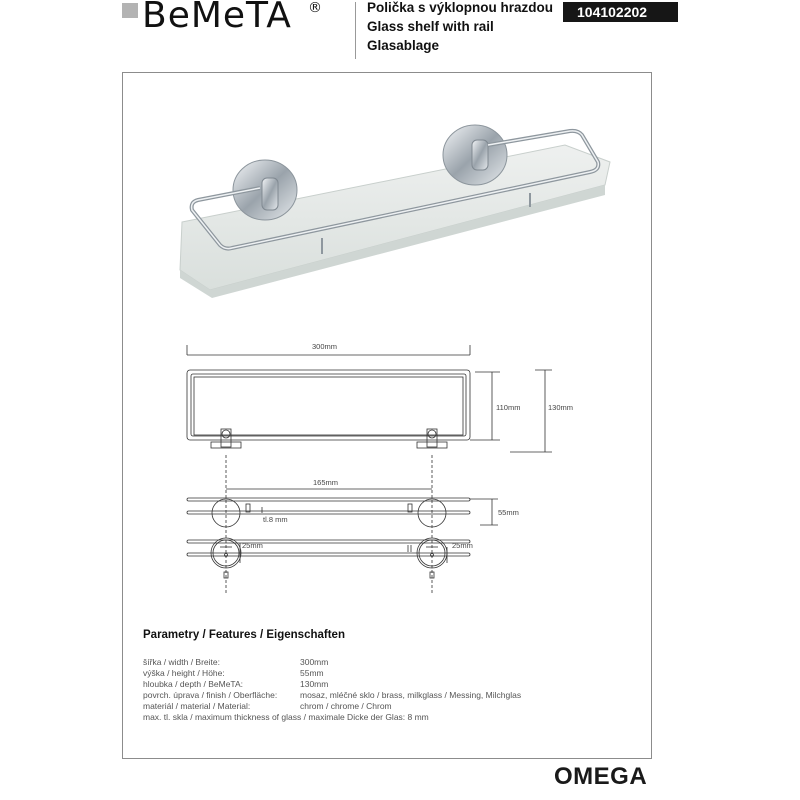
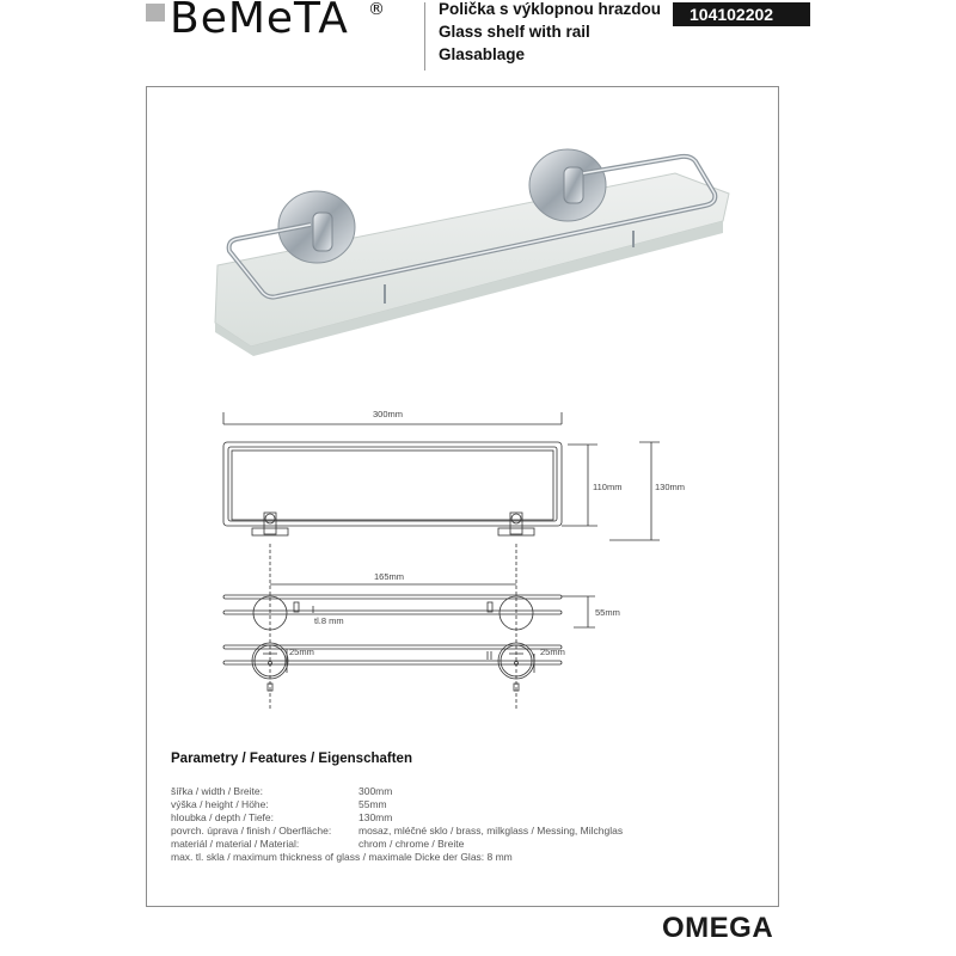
  BeMeTA
  ®
  Polička s výklopnou hrazdou
  Glass shelf with rail
  Glasablage
  104102202
  300mm
  110mm
  130mm
  165mm
  55mm
  tl.8 mm
  25mm
  25mm
  Parametry / Features / Eigenschaften
  šířka / width / Breite:
  300mm
  výška / height / Höhe:
  55mm
- hloubka / depth / BeMeTA:
+ hloubka / depth / Tiefe:
  130mm
  povrch. úprava / finish / Oberfläche:
  mosaz, mléčné sklo / brass, milkglass / Messing, Milchglas
  materiál / material / Material:
- chrom / chrome / Chrom
+ chrom / chrome / Breite
  max. tl. skla / maximum thickness of glass / maximale Dicke der Glas: 8 mm
  OMEGA
